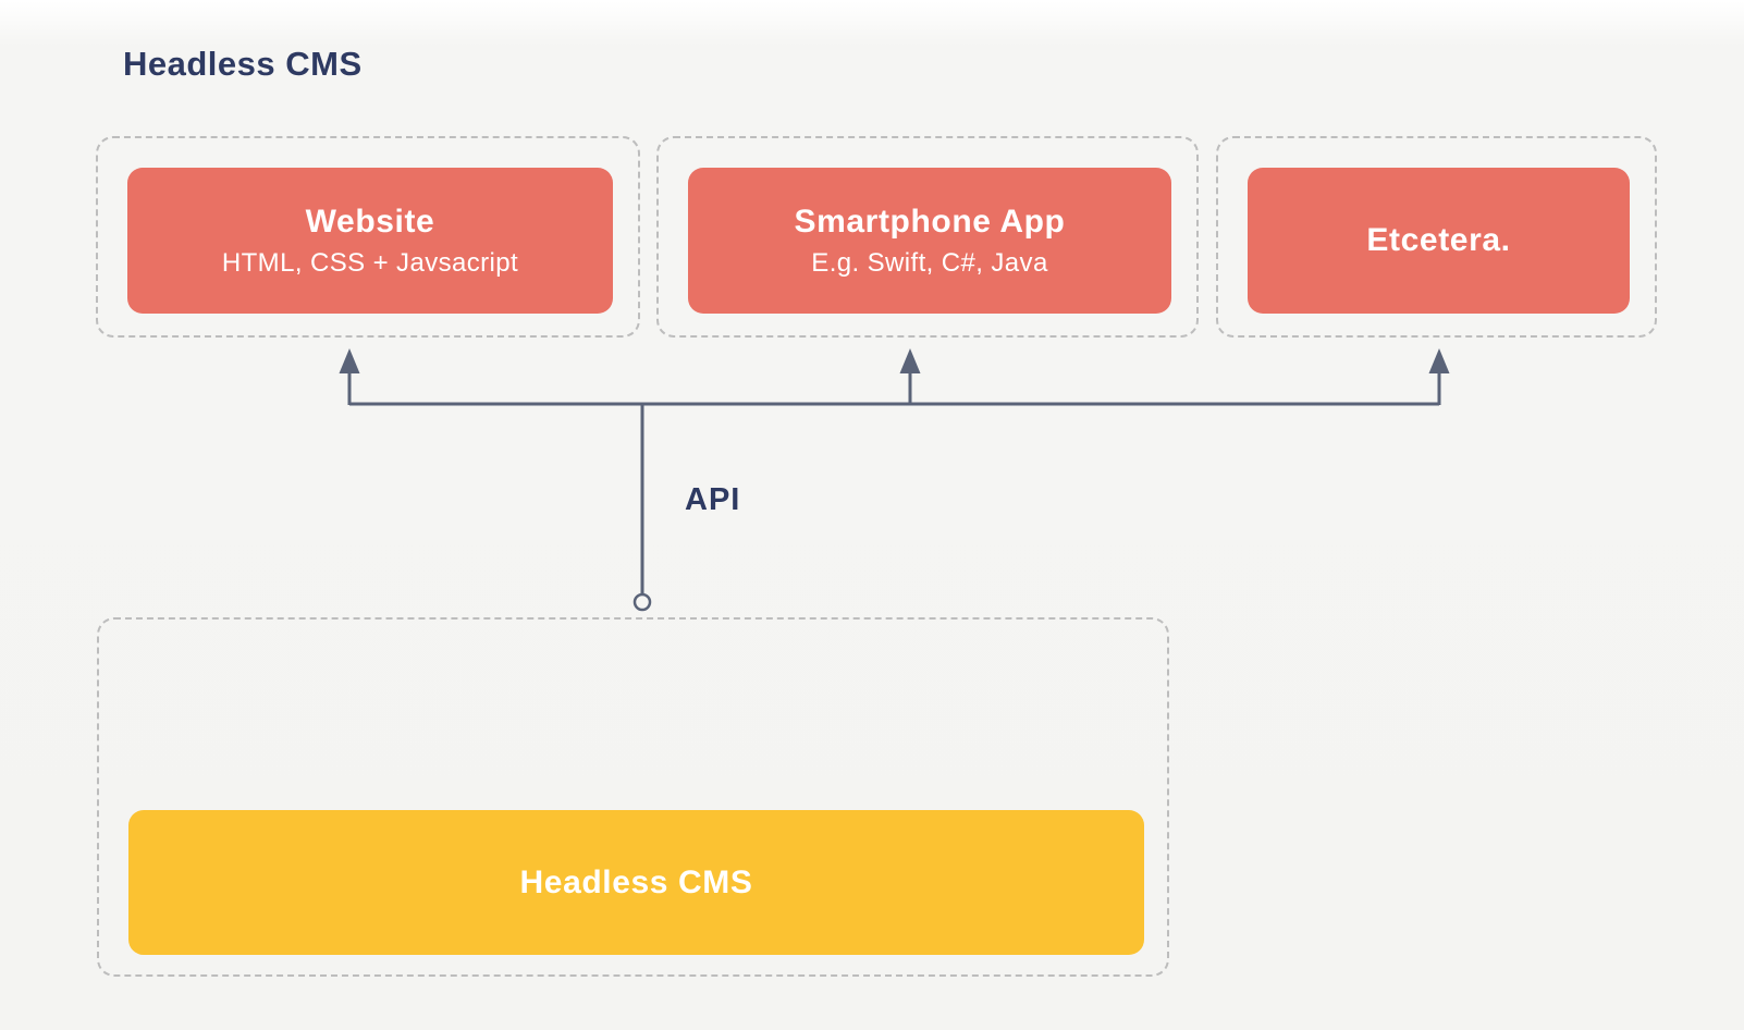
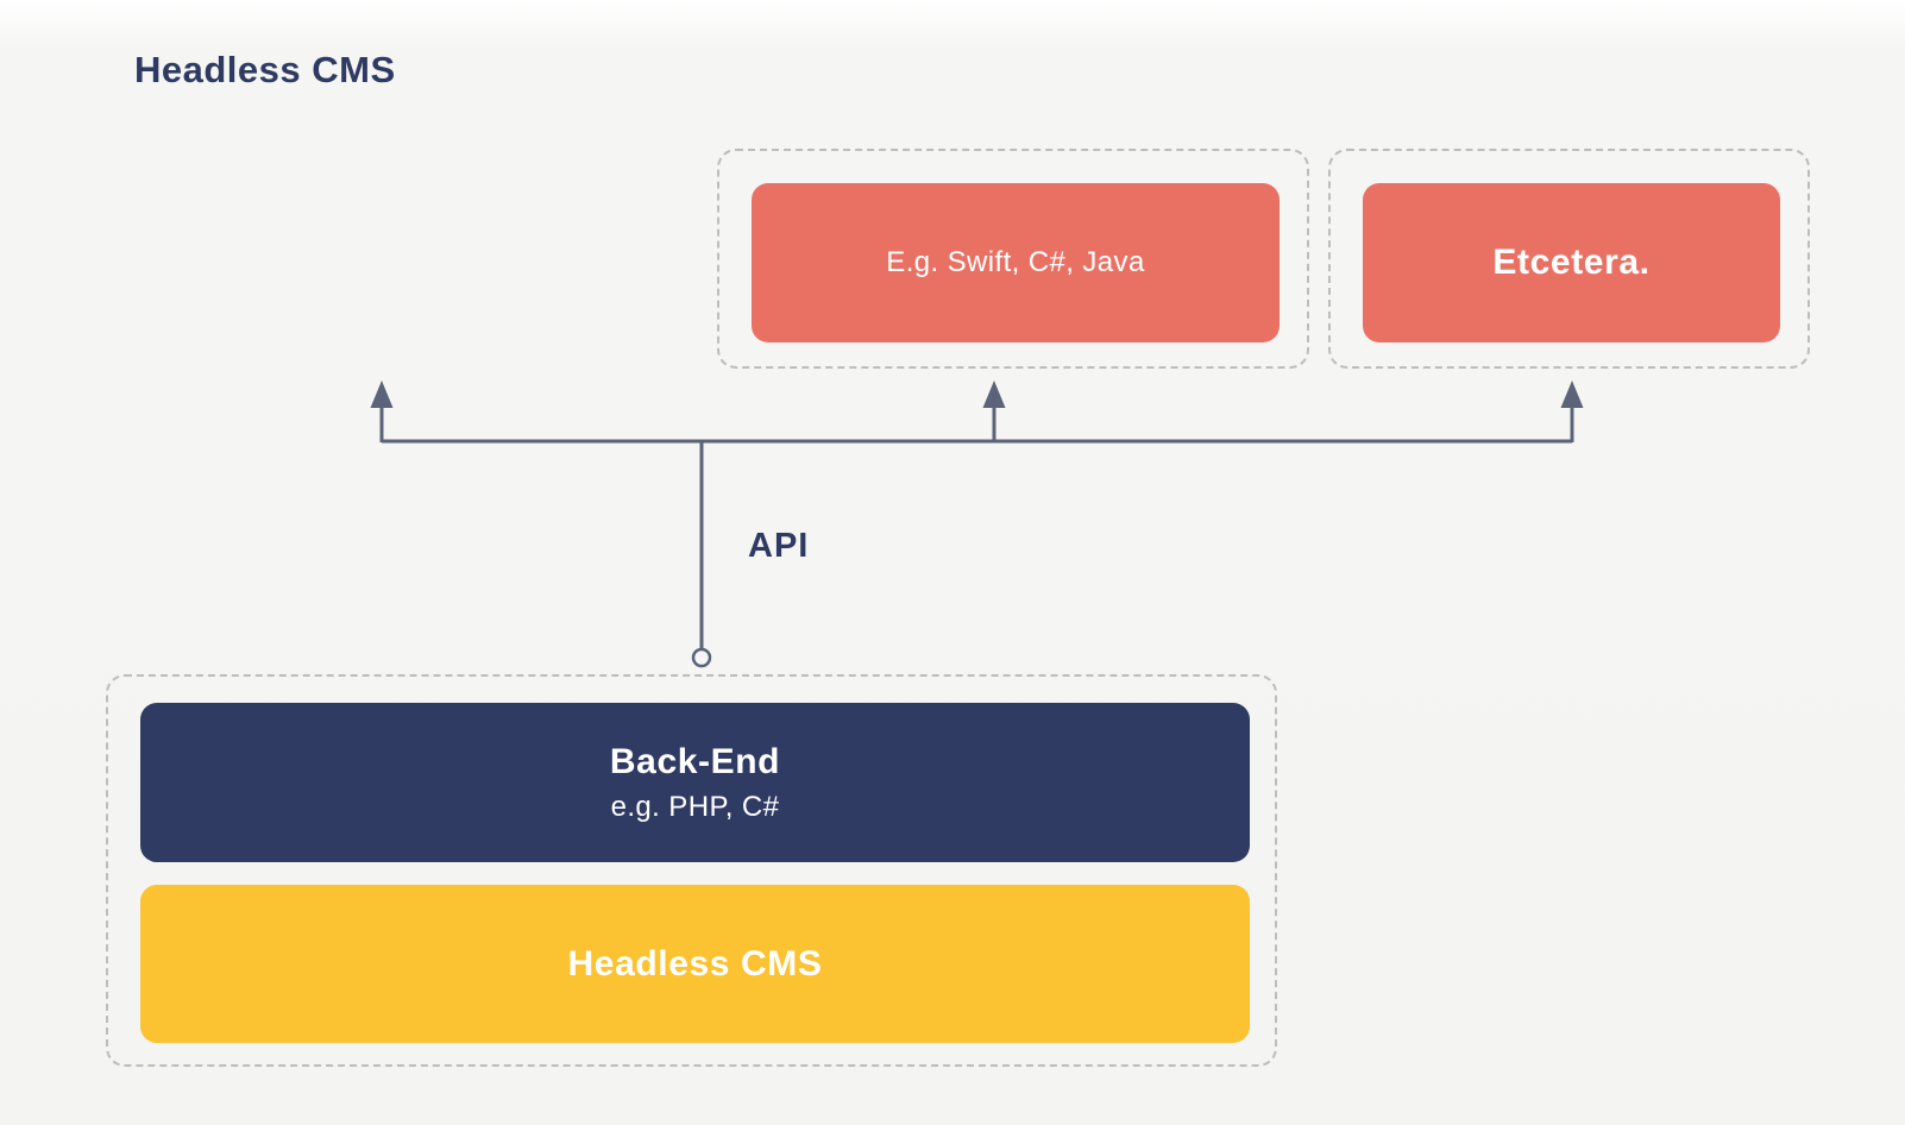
  Headless CMS
- Website
- HTML, CSS + Javsacript
- Smartphone App
  E.g. Swift, C#, Java
  Etcetera.
  API
+ Back-End
+ e.g. PHP, C#
  Headless CMS
